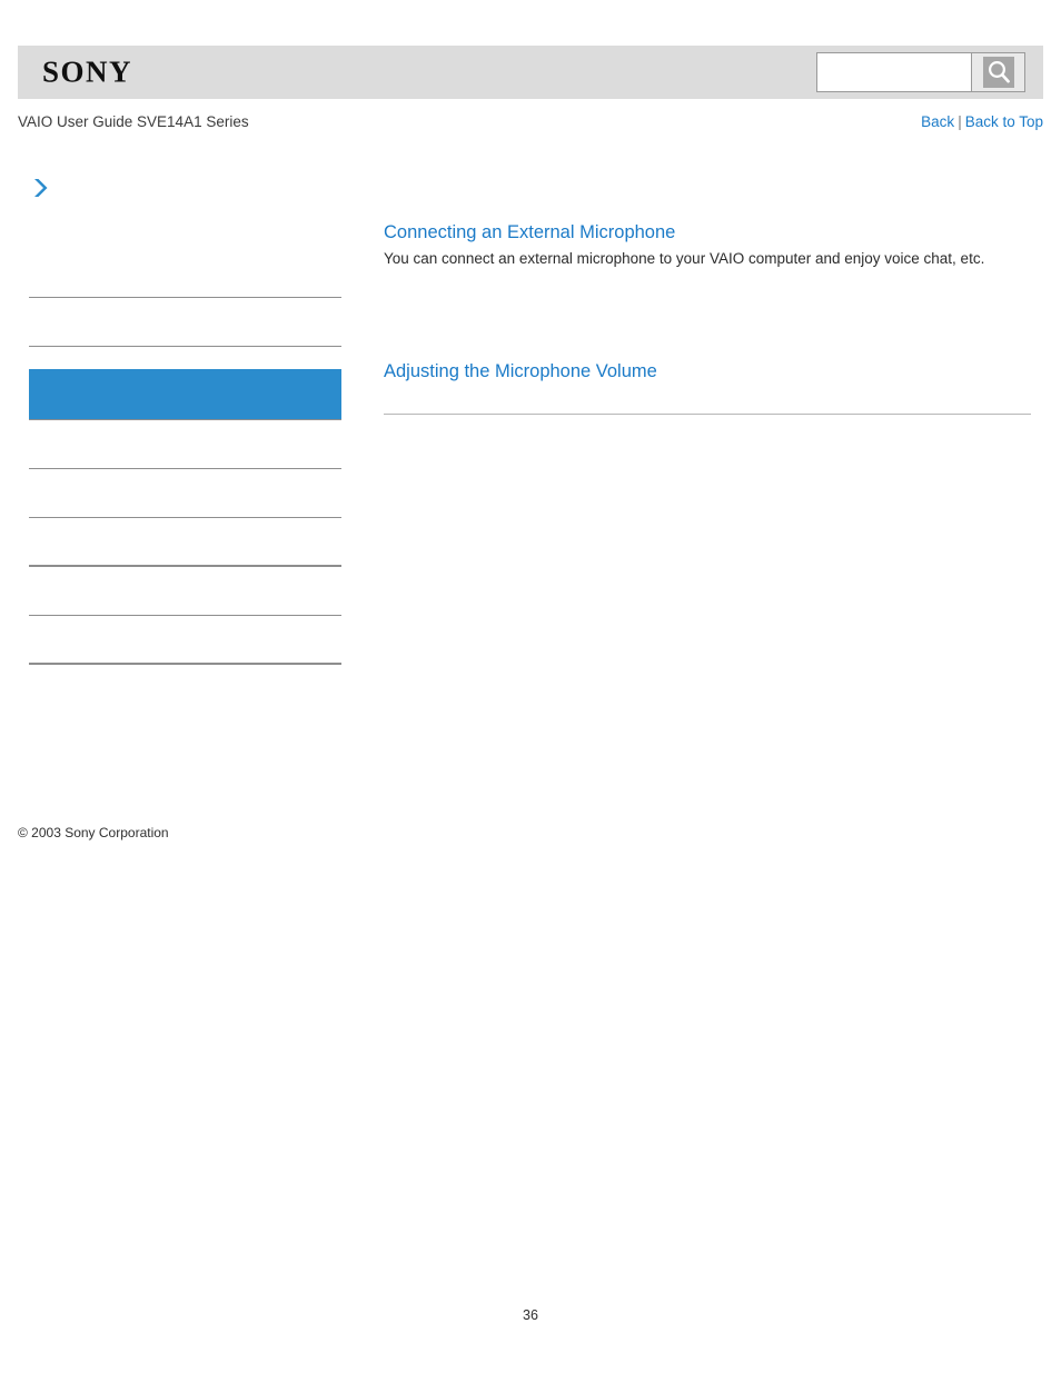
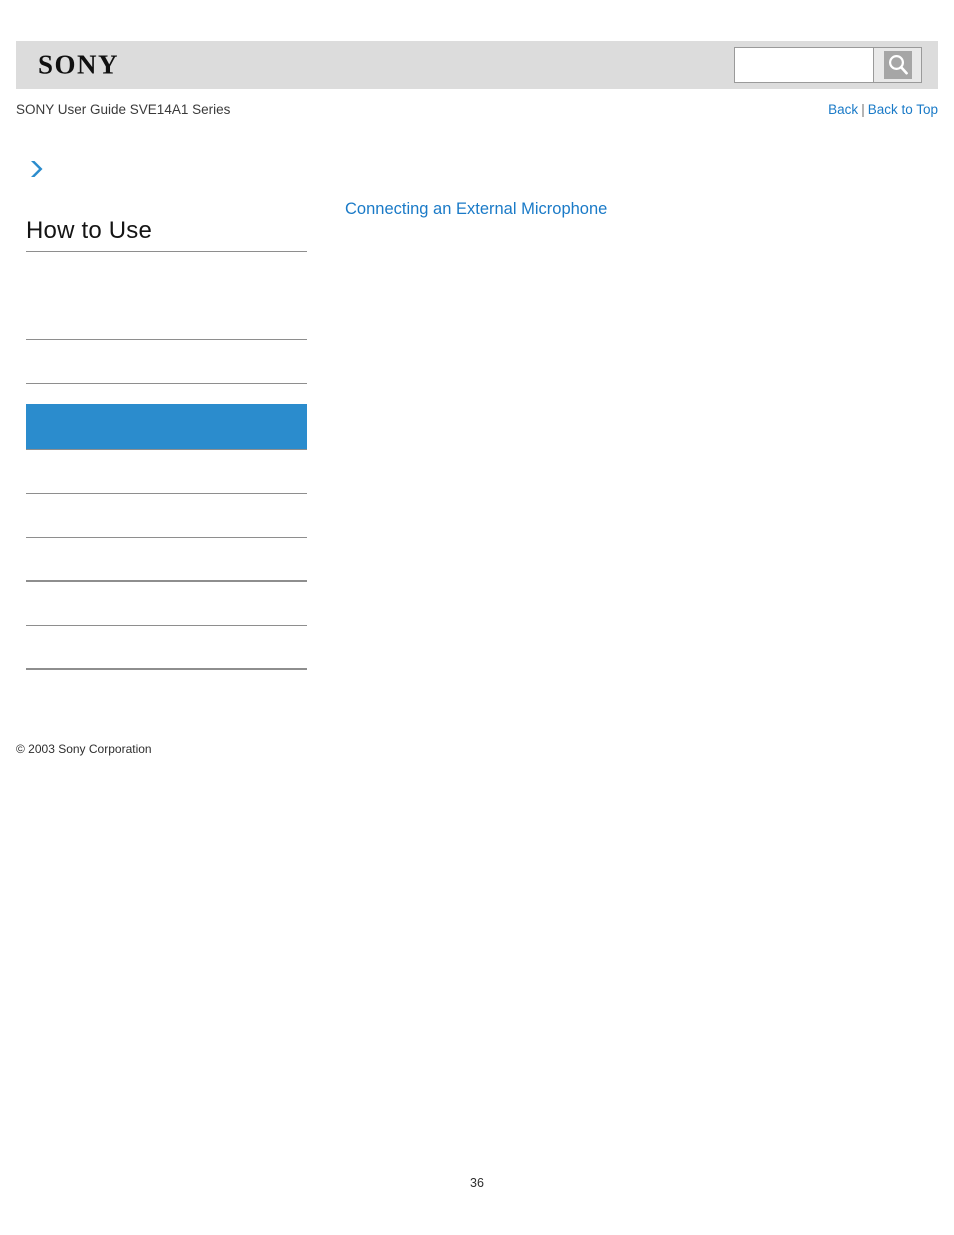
  SONY
- VAIO User Guide SVE14A1 Series
+ SONY User Guide SVE14A1 Series
  Back | Back to Top
+ How to Use
  © 2003 Sony Corporation
  Connecting an External Microphone
- You can connect an external microphone to your VAIO computer and enjoy voice chat, etc.
- Adjusting the Microphone Volume
  36
